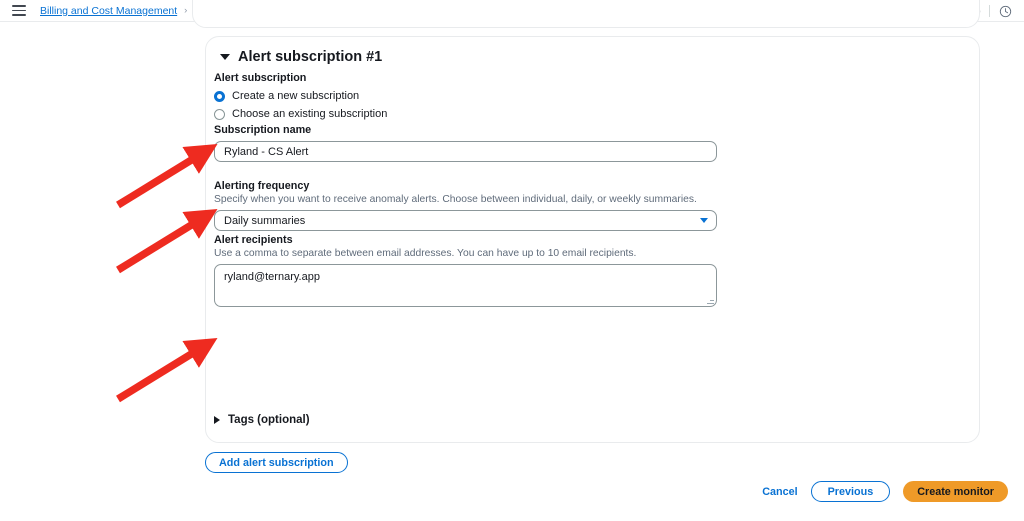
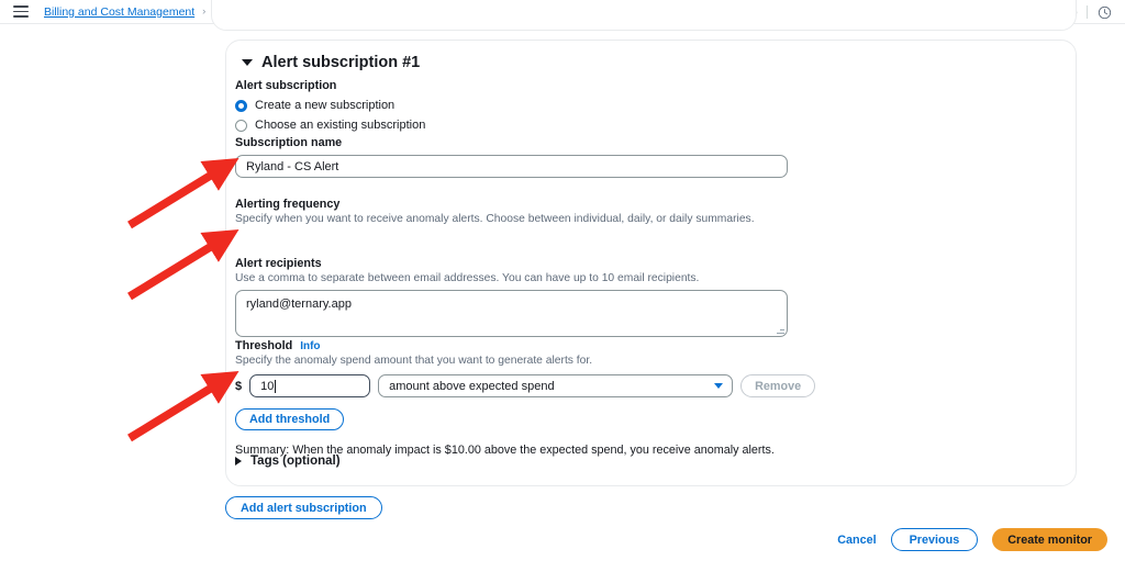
  Billing and Cost Management
  ›
  Alert subscription #1
  Alert subscription
  Create a new subscription
  Choose an existing subscription
  Subscription name
  Ryland - CS Alert
  Alerting frequency
- Specify when you want to receive anomaly alerts. Choose between individual, daily, or weekly summaries.
+ Specify when you want to receive anomaly alerts. Choose between individual, daily, or daily summaries.
- Daily summaries
  Alert recipients
  Use a comma to separate between email addresses. You can have up to 10 email recipients.
  ryland@ternary.app
+ Threshold
+ Info
+ Specify the anomaly spend amount that you want to generate alerts for.
+ $
+ 10
+ amount above expected spend
+ Remove
+ Add threshold
+ Summary: When the anomaly impact is $10.00 above the expected spend, you receive anomaly alerts.
  Tags (optional)
  Add alert subscription
  Cancel
  Previous
  Create monitor
